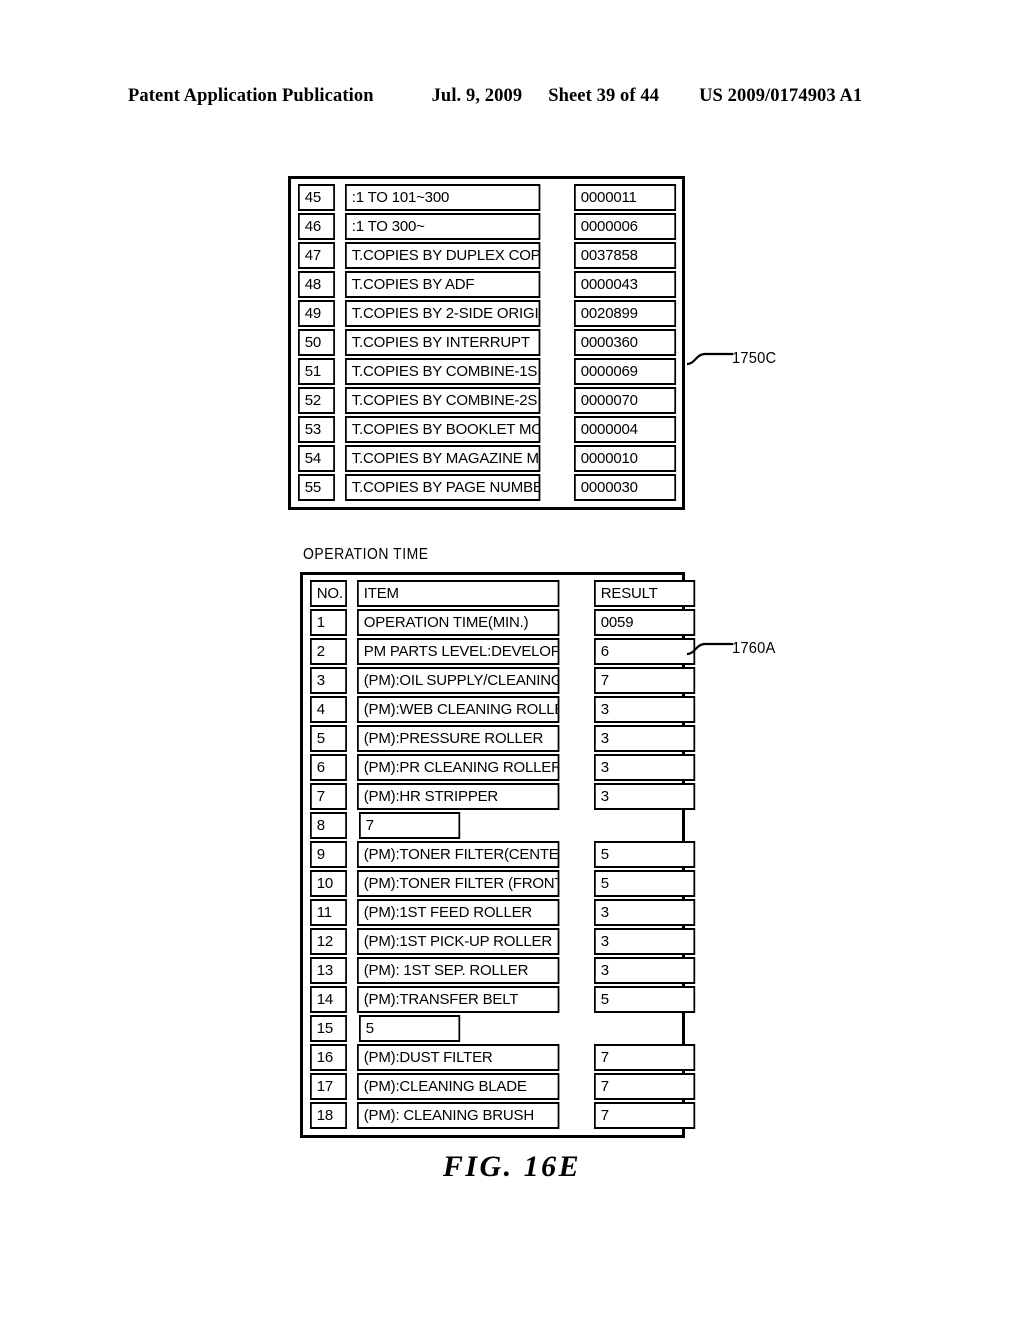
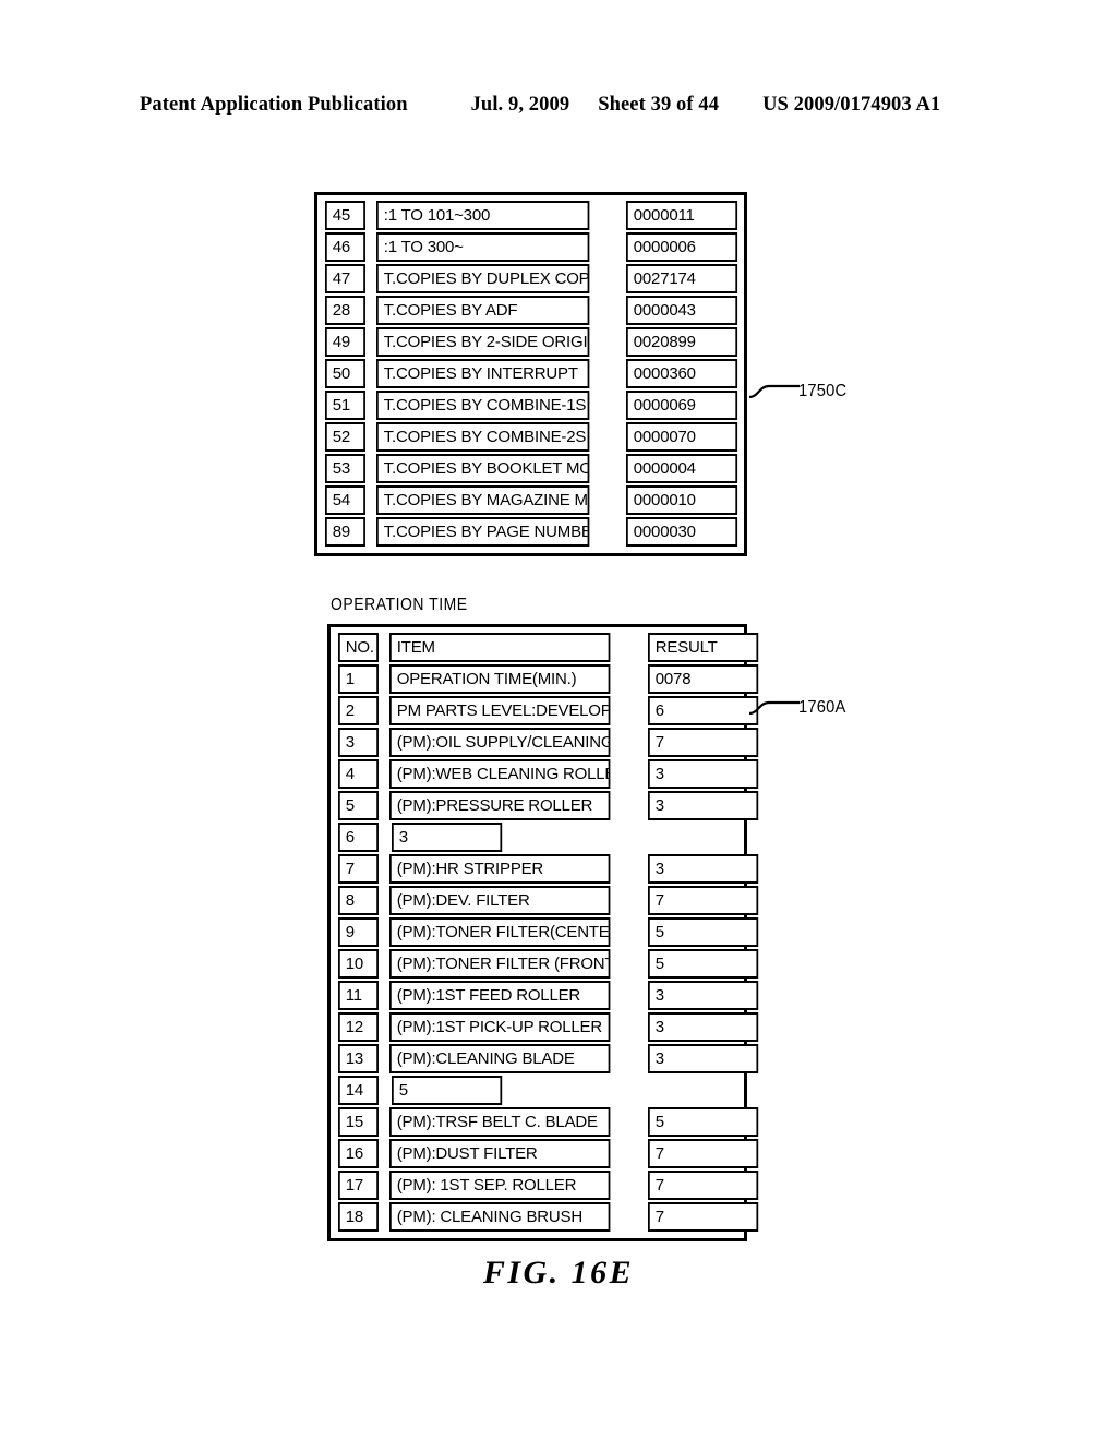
  Patent Application Publication
  Jul. 9, 2009
  Sheet 39 of 44
  US 2009/0174903 A1
  45
  :1 TO 101~300
  0000011
  46
  :1 TO 300~
  0000006
  47
  T.COPIES BY DUPLEX COP
- 0037858
+ 0027174
- 48
+ 28
  T.COPIES BY ADF
  0000043
  49
  T.COPIES BY 2-SIDE ORIGI
  0020899
  50
  T.COPIES BY INTERRUPT
  0000360
  51
  T.COPIES BY COMBINE-1S
  0000069
  52
  T.COPIES BY COMBINE-2S
  0000070
  53
  T.COPIES BY BOOKLET MO
  0000004
  54
  T.COPIES BY MAGAZINE M
  0000010
- 55
+ 89
  T.COPIES BY PAGE NUMBE
  0000030
  1750C
  OPERATION TIME
  NO.
  ITEM
  RESULT
  1
  OPERATION TIME(MIN.)
- 0059
+ 0078
  2
  PM PARTS LEVEL:DEVELOP
  6
  3
  (PM):OIL SUPPLY/CLEANING
  7
  4
  (PM):WEB CLEANING ROLL
  3
  5
  (PM):PRESSURE ROLLER
  3
  6
- (PM):PR CLEANING ROLLER
  3
  7
  (PM):HR STRIPPER
  3
  8
+ (PM):DEV. FILTER
  7
  9
  (PM):TONER FILTER(CENTE
  5
  10
  (PM):TONER FILTER (FRON
  5
  11
  (PM):1ST FEED ROLLER
  3
  12
  (PM):1ST PICK-UP ROLLER
  3
  13
- (PM): 1ST SEP. ROLLER
+ (PM):CLEANING BLADE
  3
  14
- (PM):TRANSFER BELT
  5
  15
+ (PM):TRSF BELT C. BLADE
  5
  16
  (PM):DUST FILTER
  7
  17
- (PM):CLEANING BLADE
+ (PM): 1ST SEP. ROLLER
  7
  18
  (PM): CLEANING BRUSH
  7
  1760A
  FIG. 16E
